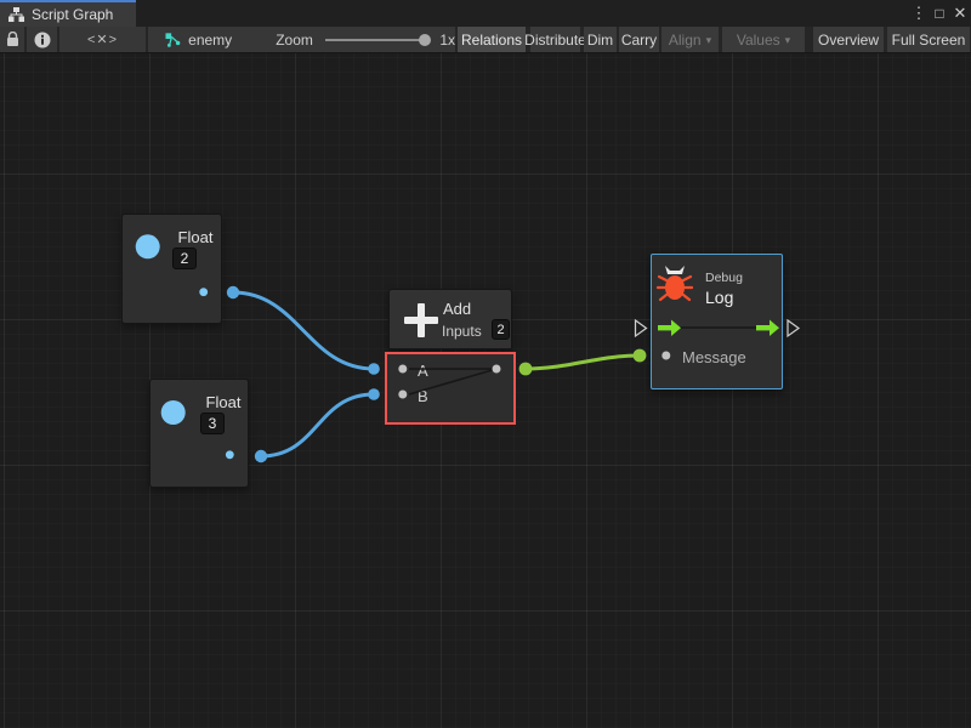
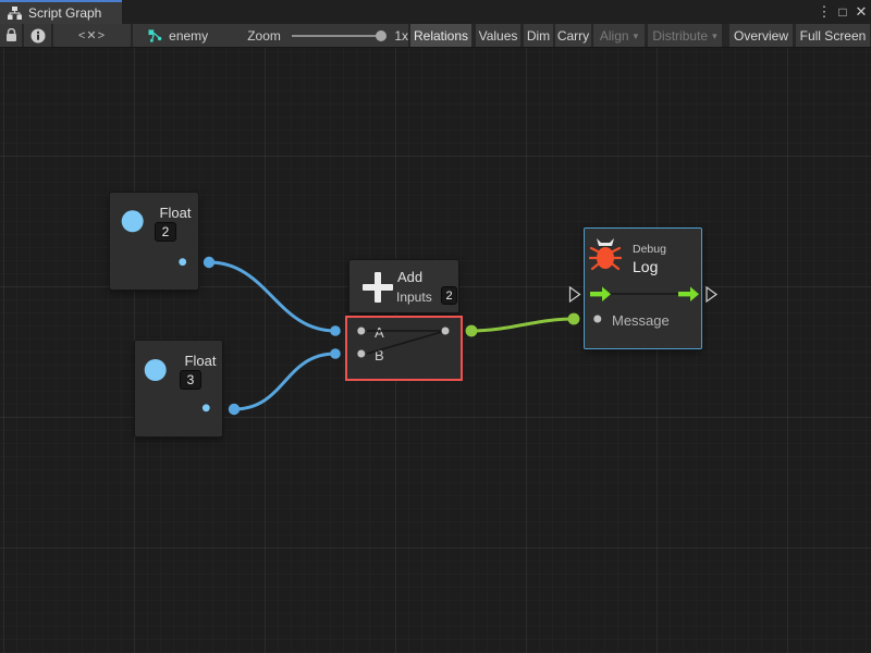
  Script Graph
  ⋮
  □
  ✕
  <✕>
  enemy
  Zoom
  1x
  Relations
- Distribute
+ Values
  Dim
  Carry
  Align
  ▾
- Values
+ Distribute
  ▾
  Overview
  Full Screen
  Float
  2
  Float
  3
  Add
  Inputs
  2
  A
  B
  Debug
  Log
  Message
